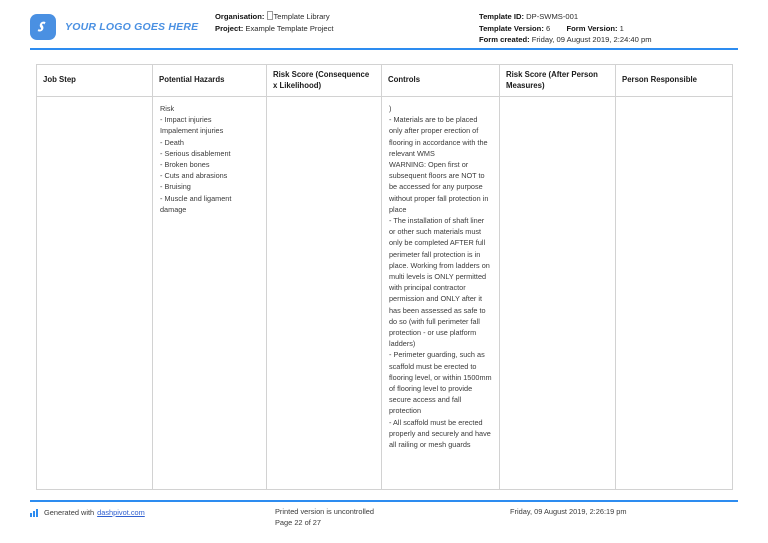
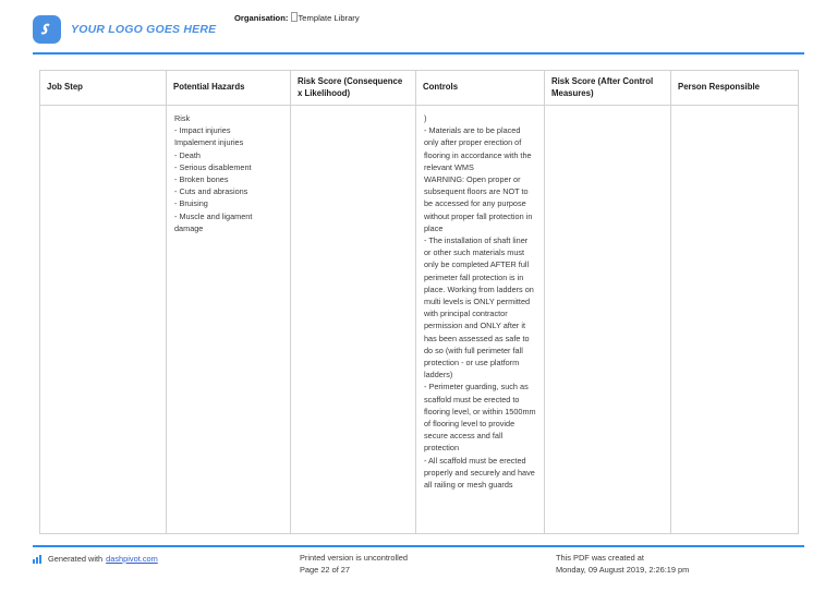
  YOUR LOGO GOES HERE
  Organisation: Template Library
- Project: Example Template Project
- Template ID: DP-SWMS-001
- Template Version: 6 Form Version: 1
- Form created: Friday, 09 August 2019, 2:24:40 pm
- Job Step	Potential Hazards	Risk Score (Consequence x Likelihood)	Controls	Risk Score (After Person Measures)	Person Responsible
+ Job Step	Potential Hazards	Risk Score (Consequence x Likelihood)	Controls	Risk Score (After Control Measures)	Person Responsible
- 	Risk- Impact injuriesImpalement injuries- Death- Serious disablement- Broken bones- Cuts and abrasions- Bruising- Muscle and ligament damage		)- Materials are to be placed only after proper erection of flooring in accordance with the relevant WMS WARNING: Open first or subsequent floors are NOT to be accessed for any purpose without proper fall protection in place - The installation of shaft liner or other such materials must only be completed AFTER full perimeter fall protection is in place. Working from ladders on multi levels is ONLY permitted with principal contractor permission and ONLY after it has been assessed as safe to do so (with full perimeter fall protection - or use platform ladders)- Perimeter guarding, such as scaffold must be erected to flooring level, or within 1500mm of flooring level to provide secure access and fall protection- All scaffold must be erected properly and securely and have all railing or mesh guards
+ 	Risk- Impact injuriesImpalement injuries- Death- Serious disablement- Broken bones- Cuts and abrasions- Bruising- Muscle and ligament damage		)- Materials are to be placed only after proper erection of flooring in accordance with the relevant WMS WARNING: Open proper or subsequent floors are NOT to be accessed for any purpose without proper fall protection in place - The installation of shaft liner or other such materials must only be completed AFTER full perimeter fall protection is in place. Working from ladders on multi levels is ONLY permitted with principal contractor permission and ONLY after it has been assessed as safe to do so (with full perimeter fall protection - or use platform ladders)- Perimeter guarding, such as scaffold must be erected to flooring level, or within 1500mm of flooring level to provide secure access and fall protection- All scaffold must be erected properly and securely and have all railing or mesh guards
  Generated with
  dashpivot.com
  Printed version is uncontrolled
  Page 22 of 27
+ This PDF was created at
- Friday, 09 August 2019, 2:26:19 pm
+ Monday, 09 August 2019, 2:26:19 pm
